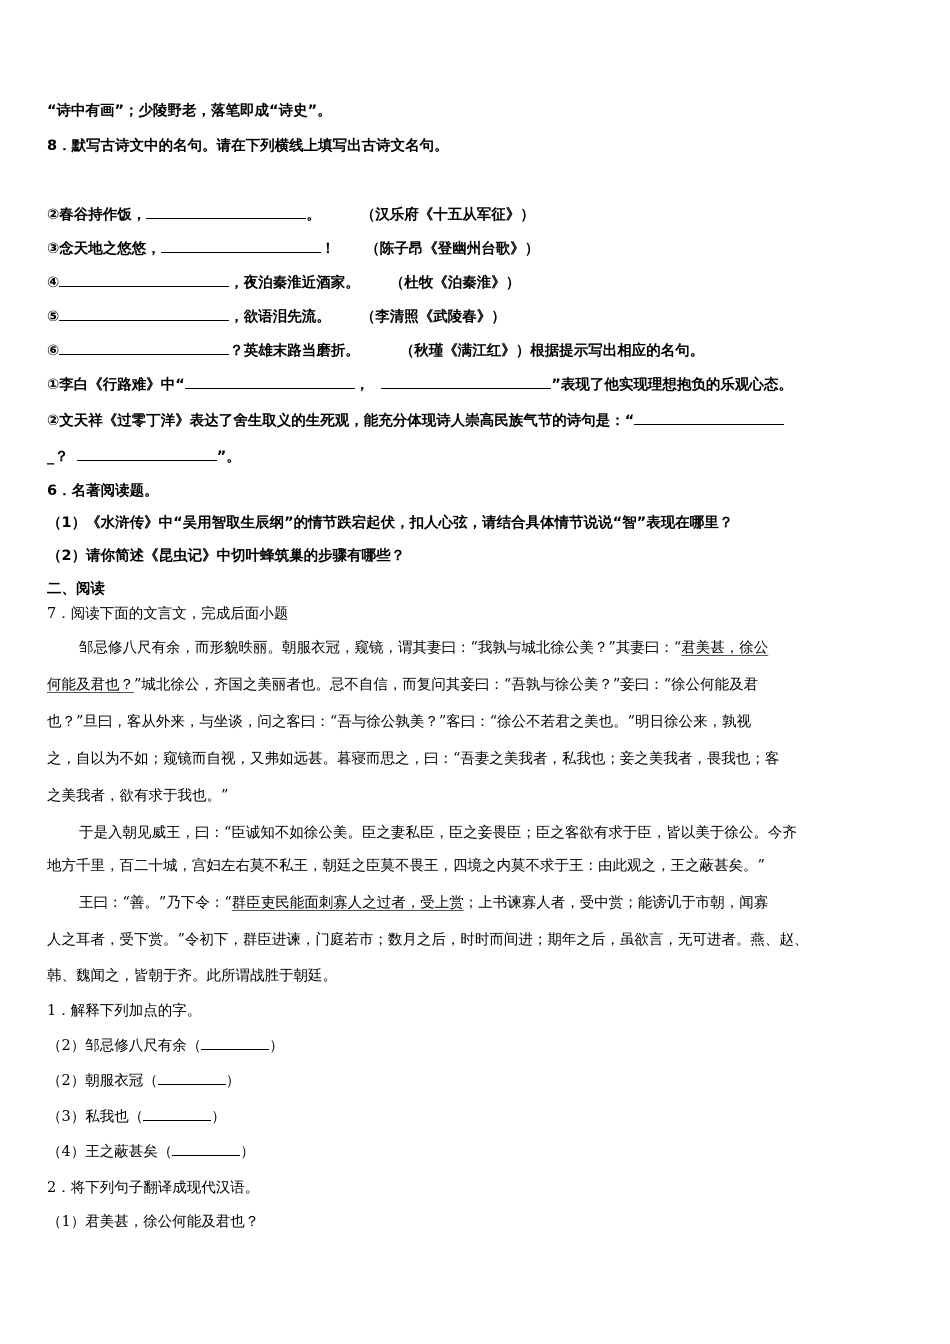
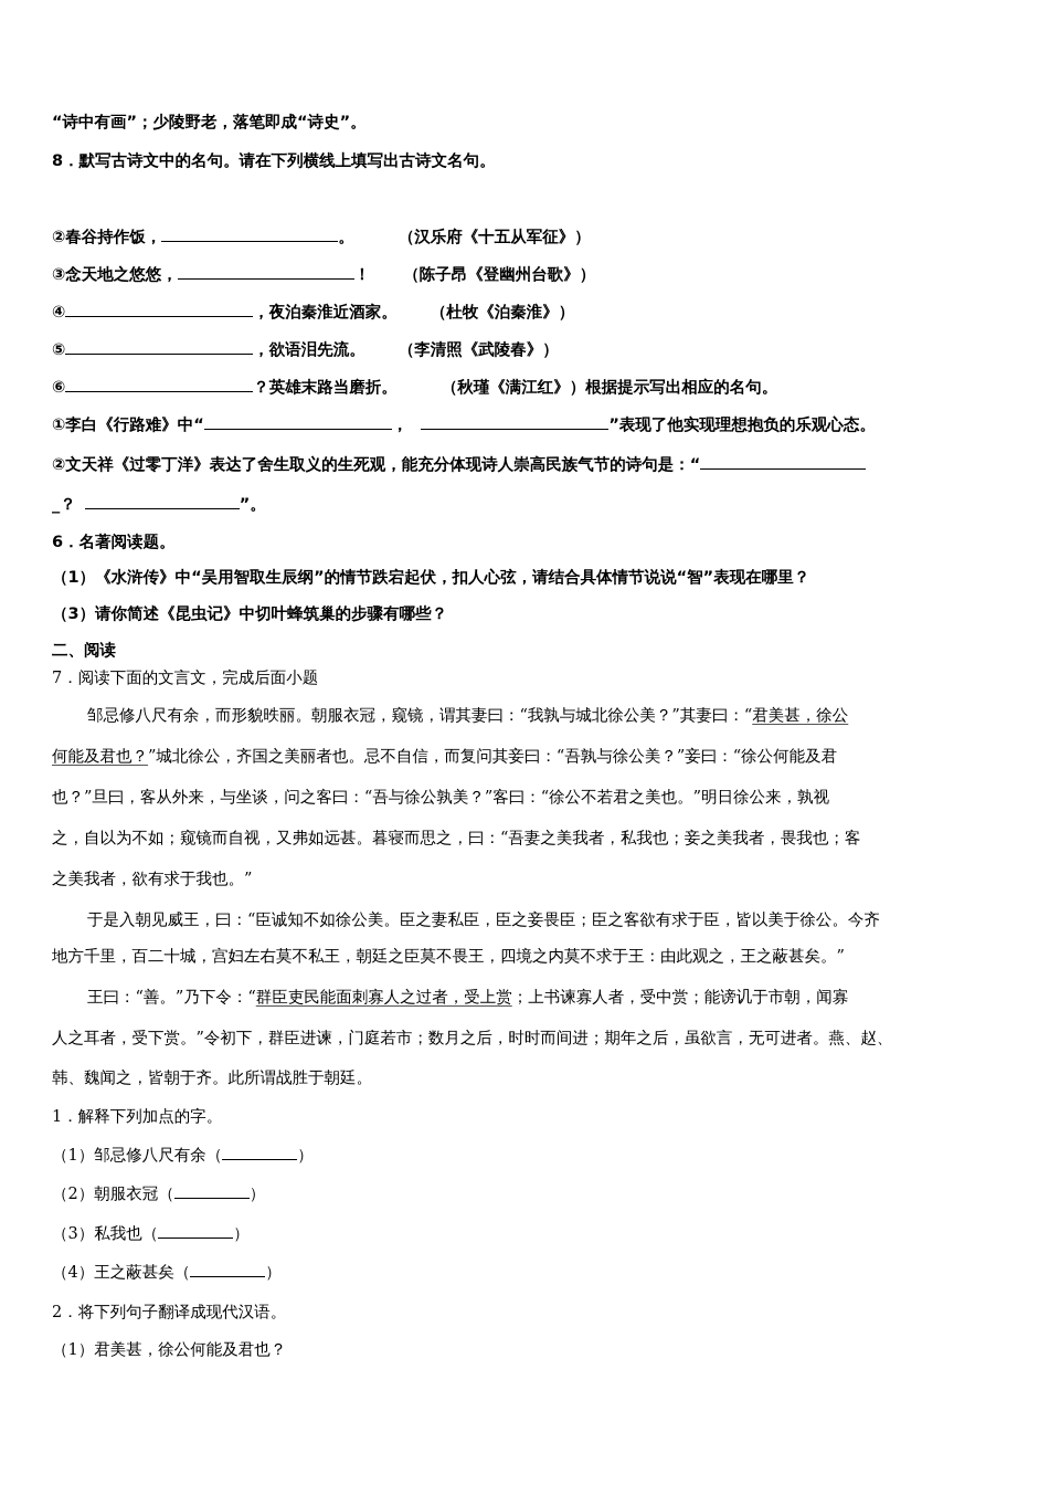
  “诗中有画”；少陵野老，落笔即成“诗史”。
  8．默写古诗文中的名句。请在下列横线上填写出古诗文名句。
  ②春谷持作饭， 。 （汉乐府《十五从军征》）
  ③念天地之悠悠， ！ （陈子昂《登幽州台歌》）
  ④ ，夜泊秦淮近酒家。 （杜牧《泊秦淮》）
  ⑤ ，欲语泪先流。 （李清照《武陵春》）
  ⑥ ？英雄末路当磨折。 （秋瑾《满江红》）根据提示写出相应的名句。
  ①李白《行路难》中“ ， ”表现了他实现理想抱负的乐观心态。
  ②文天祥《过零丁洋》表达了舍生取义的生死观，能充分体现诗人崇高民族气节的诗句是：“
  _？ ”。
  6．名著阅读题。
  （1）《水浒传》中“吴用智取生辰纲”的情节跌宕起伏，扣人心弦，请结合具体情节说说“智”表现在哪里？
- （2）请你简述《昆虫记》中切叶蜂筑巢的步骤有哪些？
+ （3）请你简述《昆虫记》中切叶蜂筑巢的步骤有哪些？
  二、阅读
  7．阅读下面的文言文，完成后面小题
  邹忌修八尺有余，而形貌昳丽。朝服衣冠，窥镜，谓其妻曰：“我孰与城北徐公美？”其妻曰：“君美甚，徐公
  何能及君也？”城北徐公，齐国之美丽者也。忌不自信，而复问其妾曰：“吾孰与徐公美？”妾曰：“徐公何能及君
  也？”旦曰，客从外来，与坐谈，问之客曰：“吾与徐公孰美？”客曰：“徐公不若君之美也。”明日徐公来，孰视
  之，自以为不如；窥镜而自视，又弗如远甚。暮寝而思之，曰：“吾妻之美我者，私我也；妾之美我者，畏我也；客
  之美我者，欲有求于我也。”
  于是入朝见威王，曰：“臣诚知不如徐公美。臣之妻私臣，臣之妾畏臣；臣之客欲有求于臣，皆以美于徐公。今齐
  地方千里，百二十城，宫妇左右莫不私王，朝廷之臣莫不畏王，四境之内莫不求于王：由此观之，王之蔽甚矣。”
  王曰：“善。”乃下令：“群臣吏民能面刺寡人之过者，受上赏；上书谏寡人者，受中赏；能谤讥于市朝，闻寡
  人之耳者，受下赏。”令初下，群臣进谏，门庭若市；数月之后，时时而间进；期年之后，虽欲言，无可进者。燕、赵、
  韩、魏闻之，皆朝于齐。此所谓战胜于朝廷。
  1．解释下列加点的字。
- （2）邹忌修八尺有余（ ）
+ （1）邹忌修八尺有余（ ）
  （2）朝服衣冠（ ）
  （3）私我也（ ）
  （4）王之蔽甚矣（ ）
  2．将下列句子翻译成现代汉语。
  （1）君美甚，徐公何能及君也？
